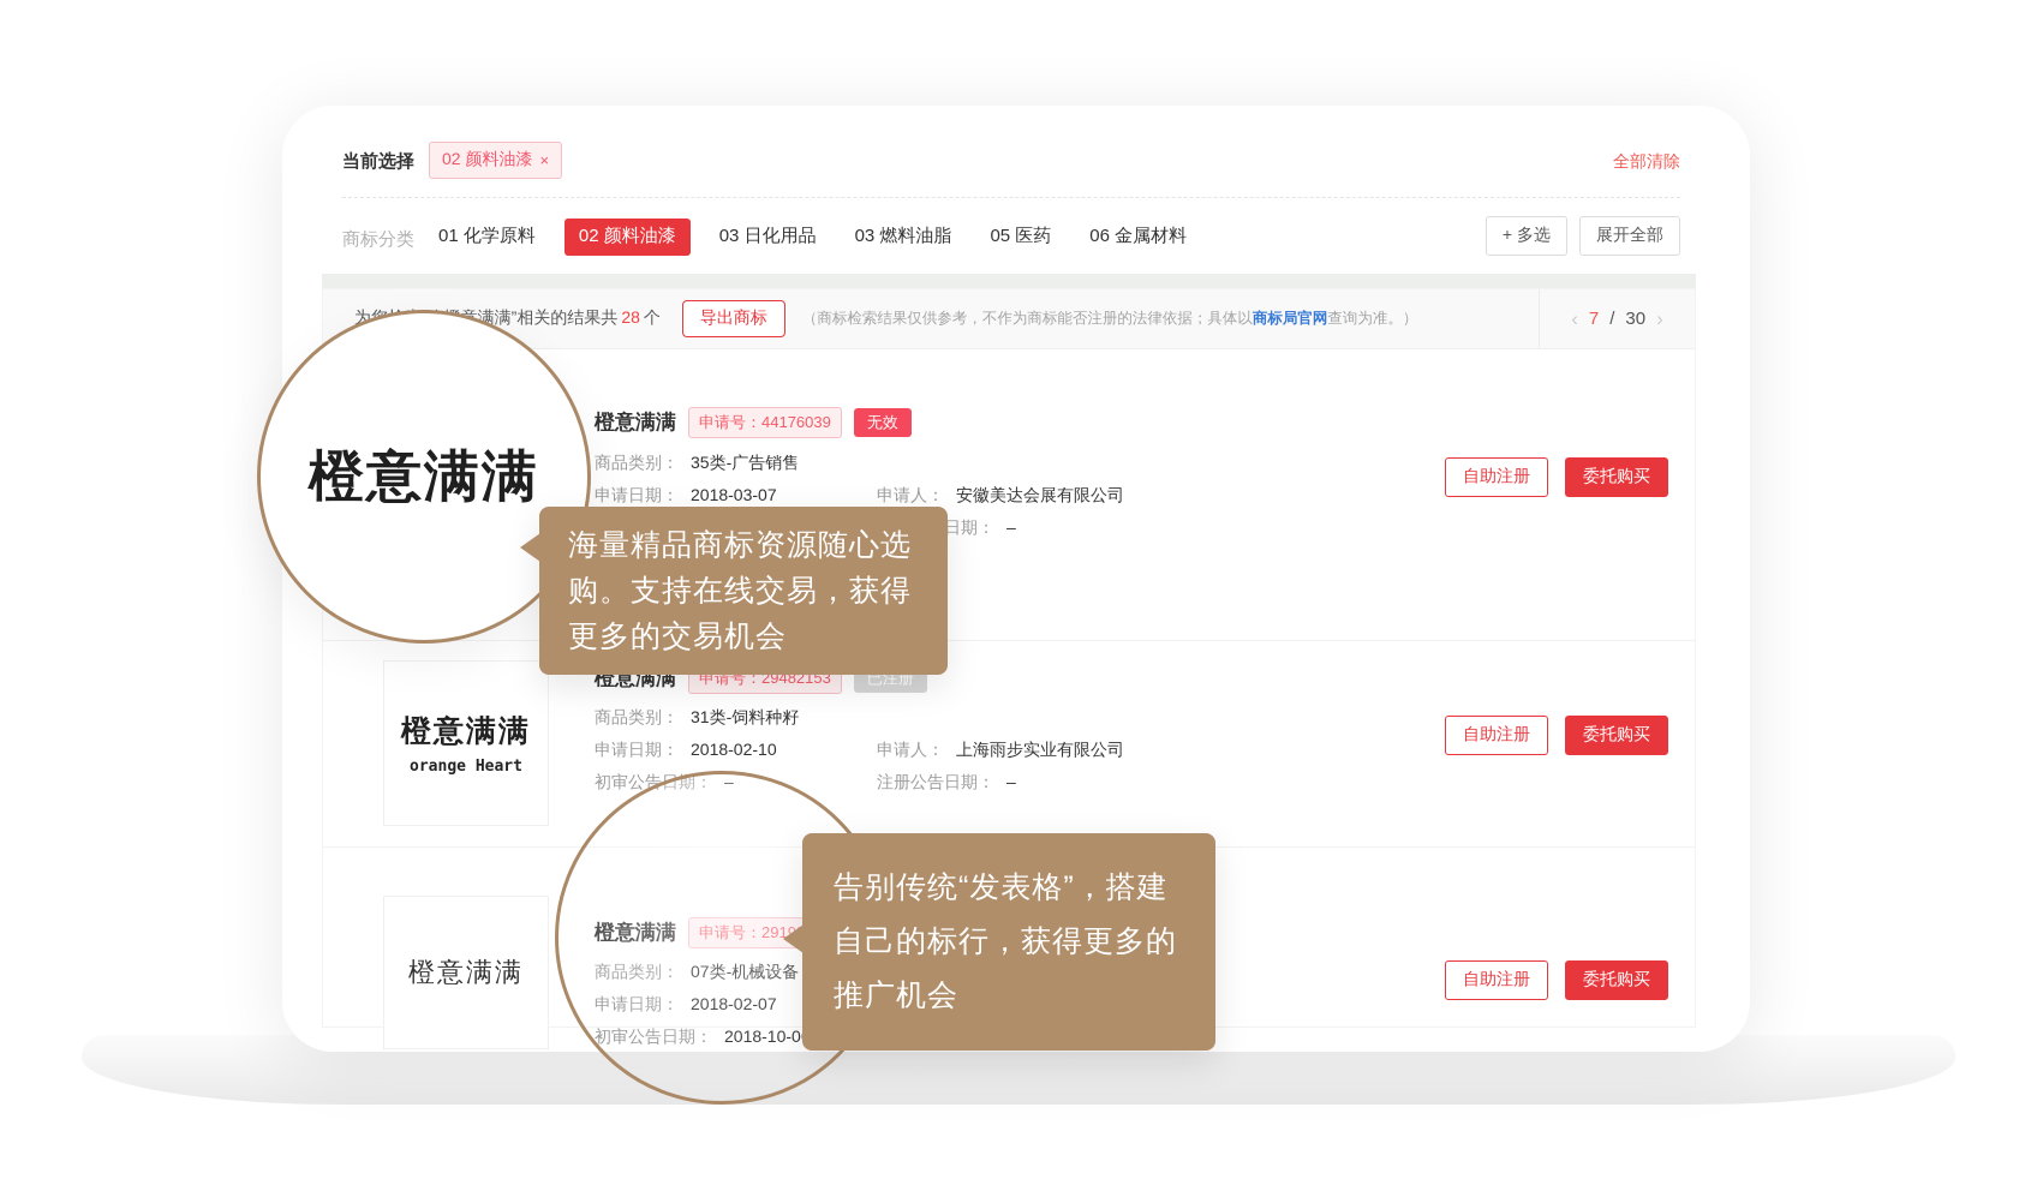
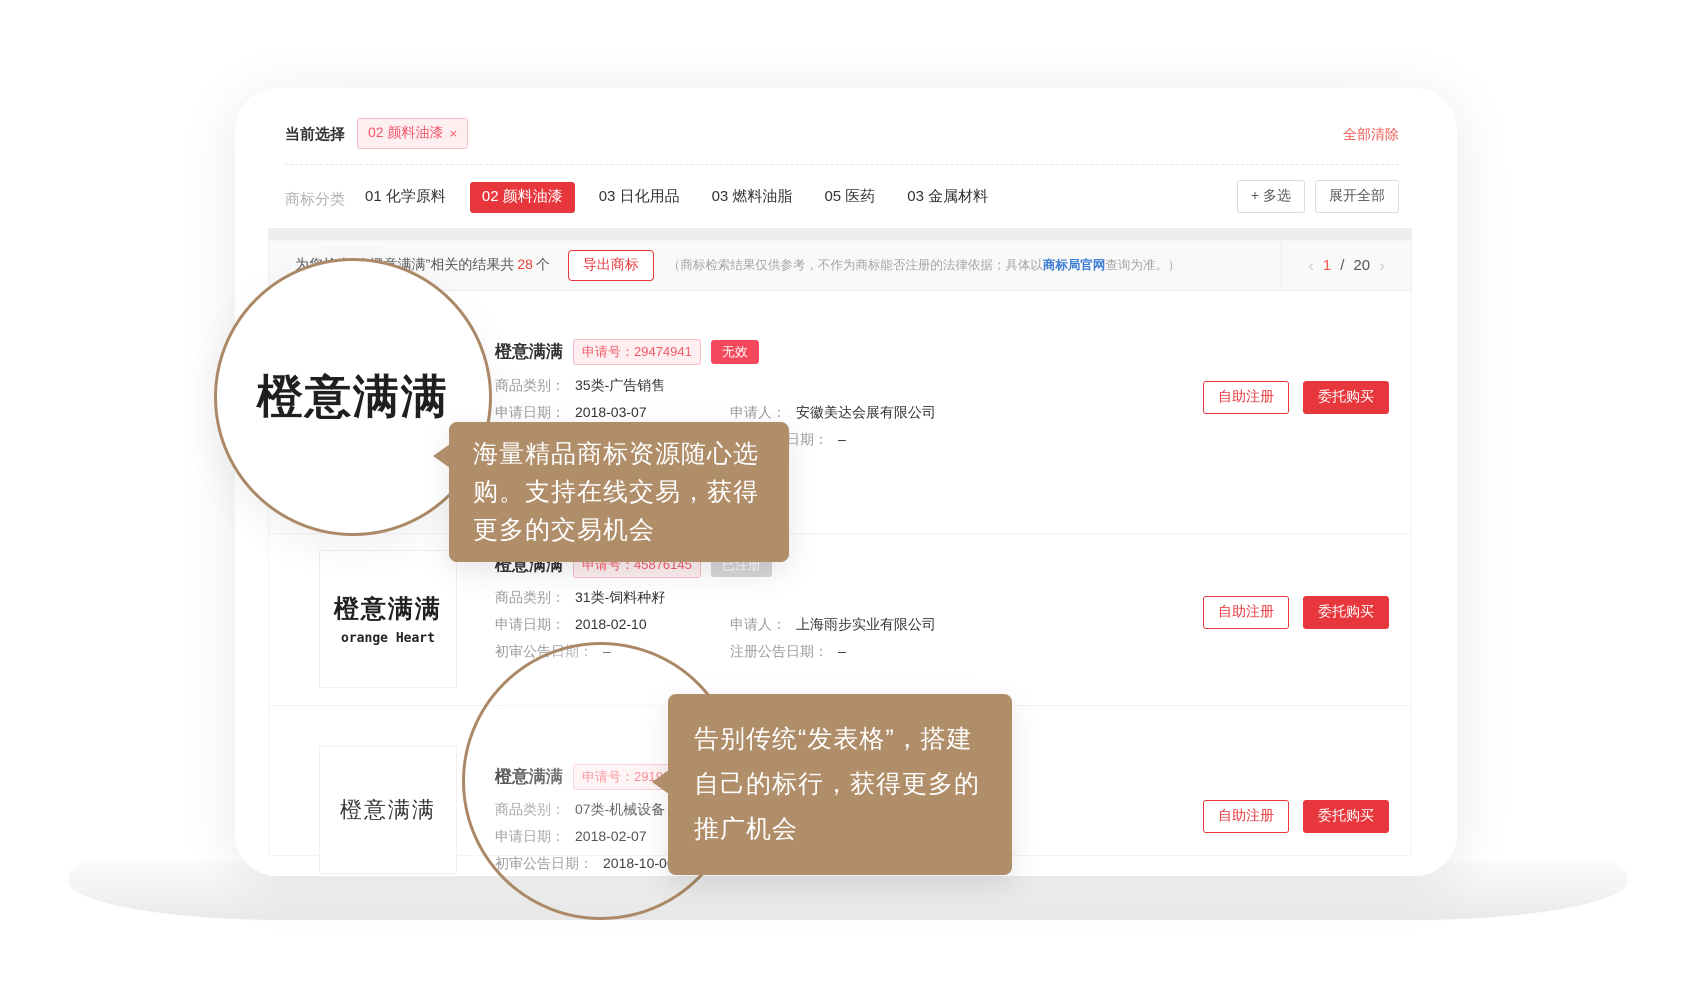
  当前选择
  02 颜料油漆
  ×
  全部清除
  商标分类
  01 化学原料
  02 颜料油漆
  03 日化用品
  03 燃料油脂
  05 医药
- 06 金属材料
+ 03 金属材料
  + 多选
  展开全部
  导出商标
  （商标检索结果仅供参考，不作为商标能否注册的法律依据；具体以商标局官网查询为准。）
  ‹
- 7
+ 1
  /
- 30
+ 20
  ›
  橙意满满
- 申请号：44176039
+ 申请号：29474941
  无效
  商品类别：
  35类-广告销售
  申请日期：
  2018-03-07
  申请人：
  安徽美达会展有限公司
  –
  自助注册
  委托购买
  橙意满满
  orange Heart
  橙意满满
- 申请号：29482153
+ 申请号：45876145
  已注册
  商品类别：
  31类-饲料种籽
  申请日期：
  2018-02-10
  申请人：
  上海雨步实业有限公司
  注册公告日期：
  –
  自助注册
  委托购买
  橙意满满
  自助注册
  委托购买
  橙意满满
  海量精品商标资源随心选购。支持在线交易，获得更多的交易机会
  告别传统“发表格”，搭建自己的标行，获得更多的推广机会
